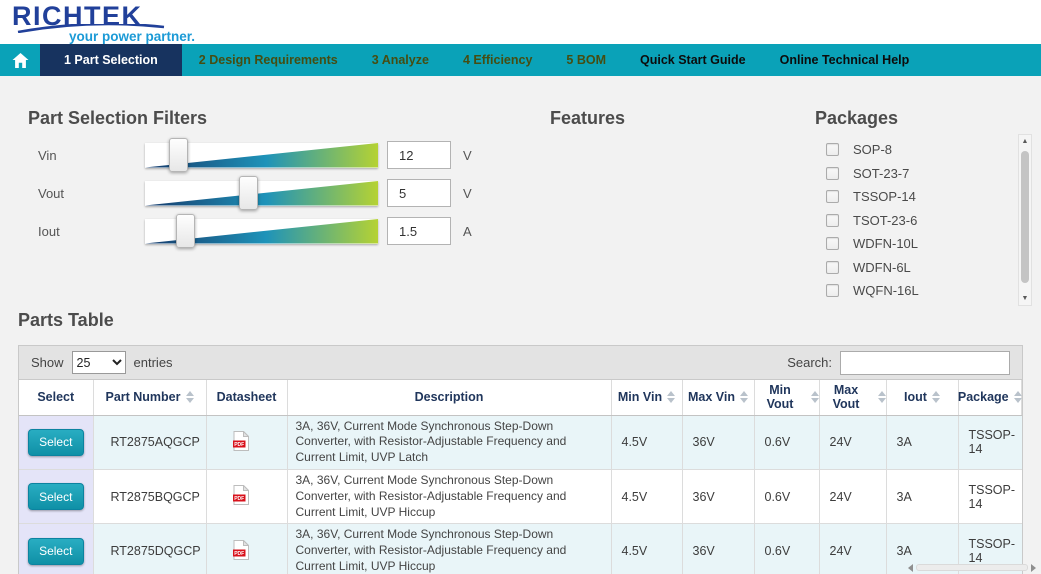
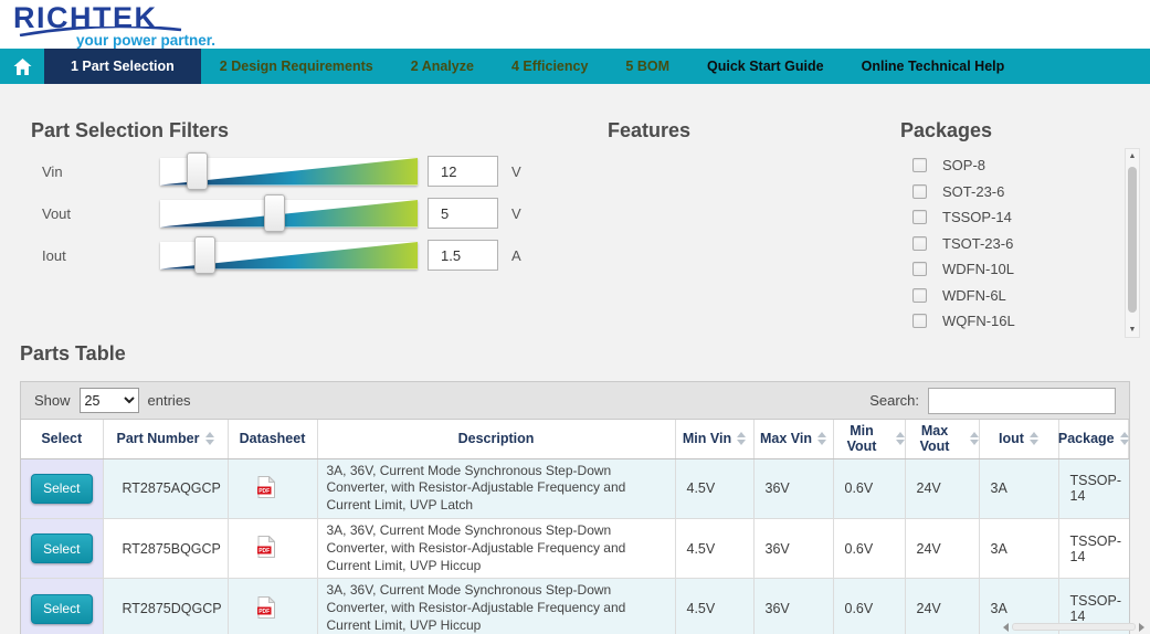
  RICHTEK
  your power partner.
  1 Part Selection
  2 Design Requirements
- 3 Analyze
+ 2 Analyze
  4 Efficiency
  5 BOM
  Quick Start Guide
  Online Technical Help
  Part Selection Filters
  Vin
  12
  V
  Vout
  5
  V
  Iout
  1.5
  A
  Features
  Packages
  SOP-8
- SOT-23-7
+ SOT-23-6
  TSSOP-14
  TSOT-23-6
  WDFN-10L
  WDFN-6L
  WQFN-16L
  Parts Table
  Show
  25
  entries
  Search:
  Select	Part Number	Datasheet	Description	Min Vin	Max Vin	Min Vout	Max Vout	Iout	Package
  Select	RT2875AQGCP		3A, 36V, Current Mode Synchronous Step-Down Converter, with Resistor-Adjustable Frequency and Current Limit, UVP Latch	4.5V	36V	0.6V	24V	3A	TSSOP-14
  Select	RT2875BQGCP		3A, 36V, Current Mode Synchronous Step-Down Converter, with Resistor-Adjustable Frequency and Current Limit, UVP Hiccup	4.5V	36V	0.6V	24V	3A	TSSOP-14
  Select	RT2875DQGCP		3A, 36V, Current Mode Synchronous Step-Down Converter, with Resistor-Adjustable Frequency and Current Limit, UVP Hiccup	4.5V	36V	0.6V	24V	3A	TSSOP-14
